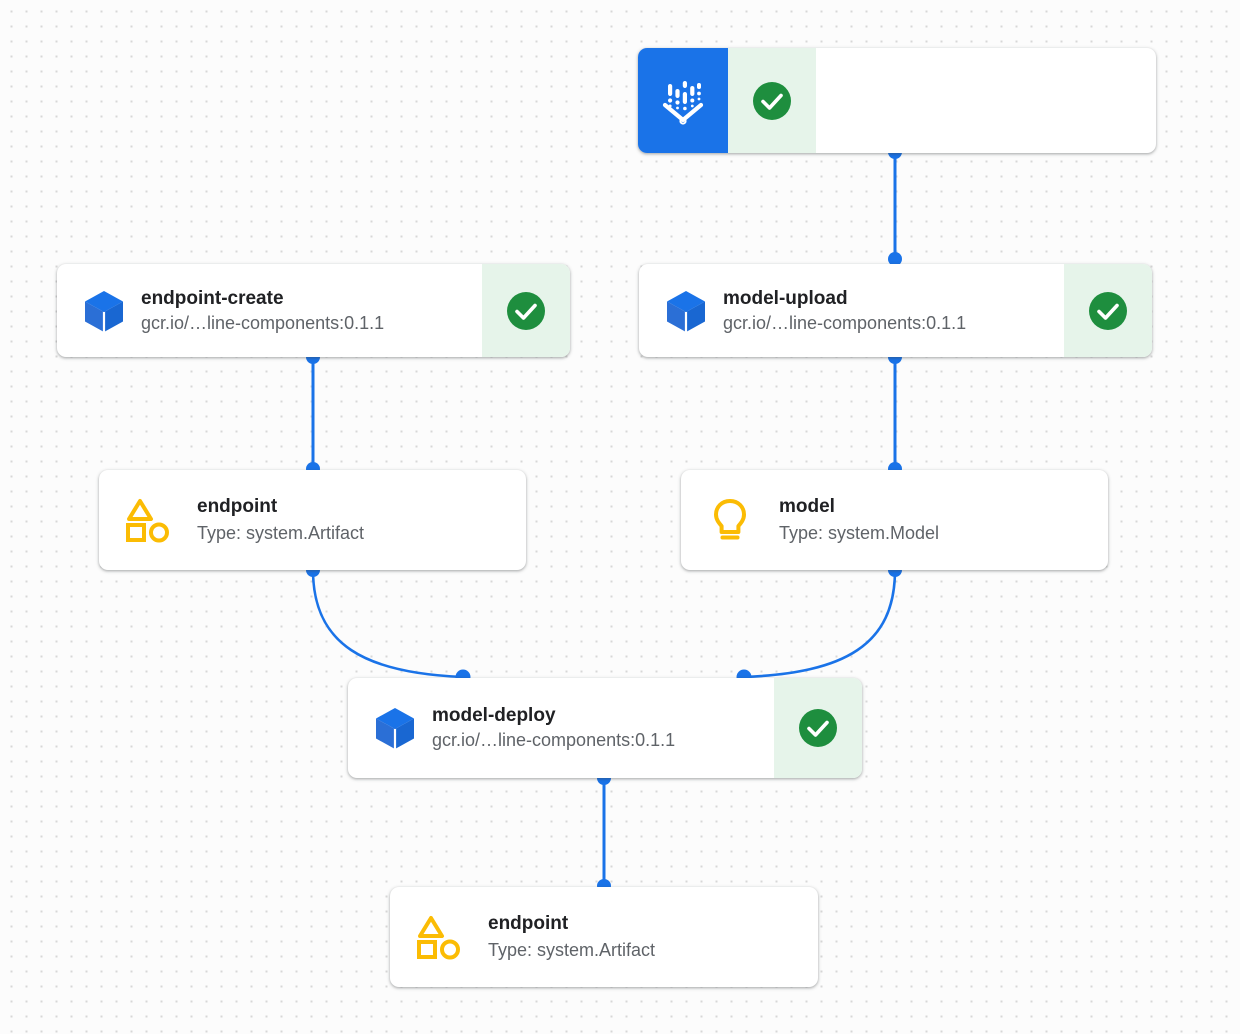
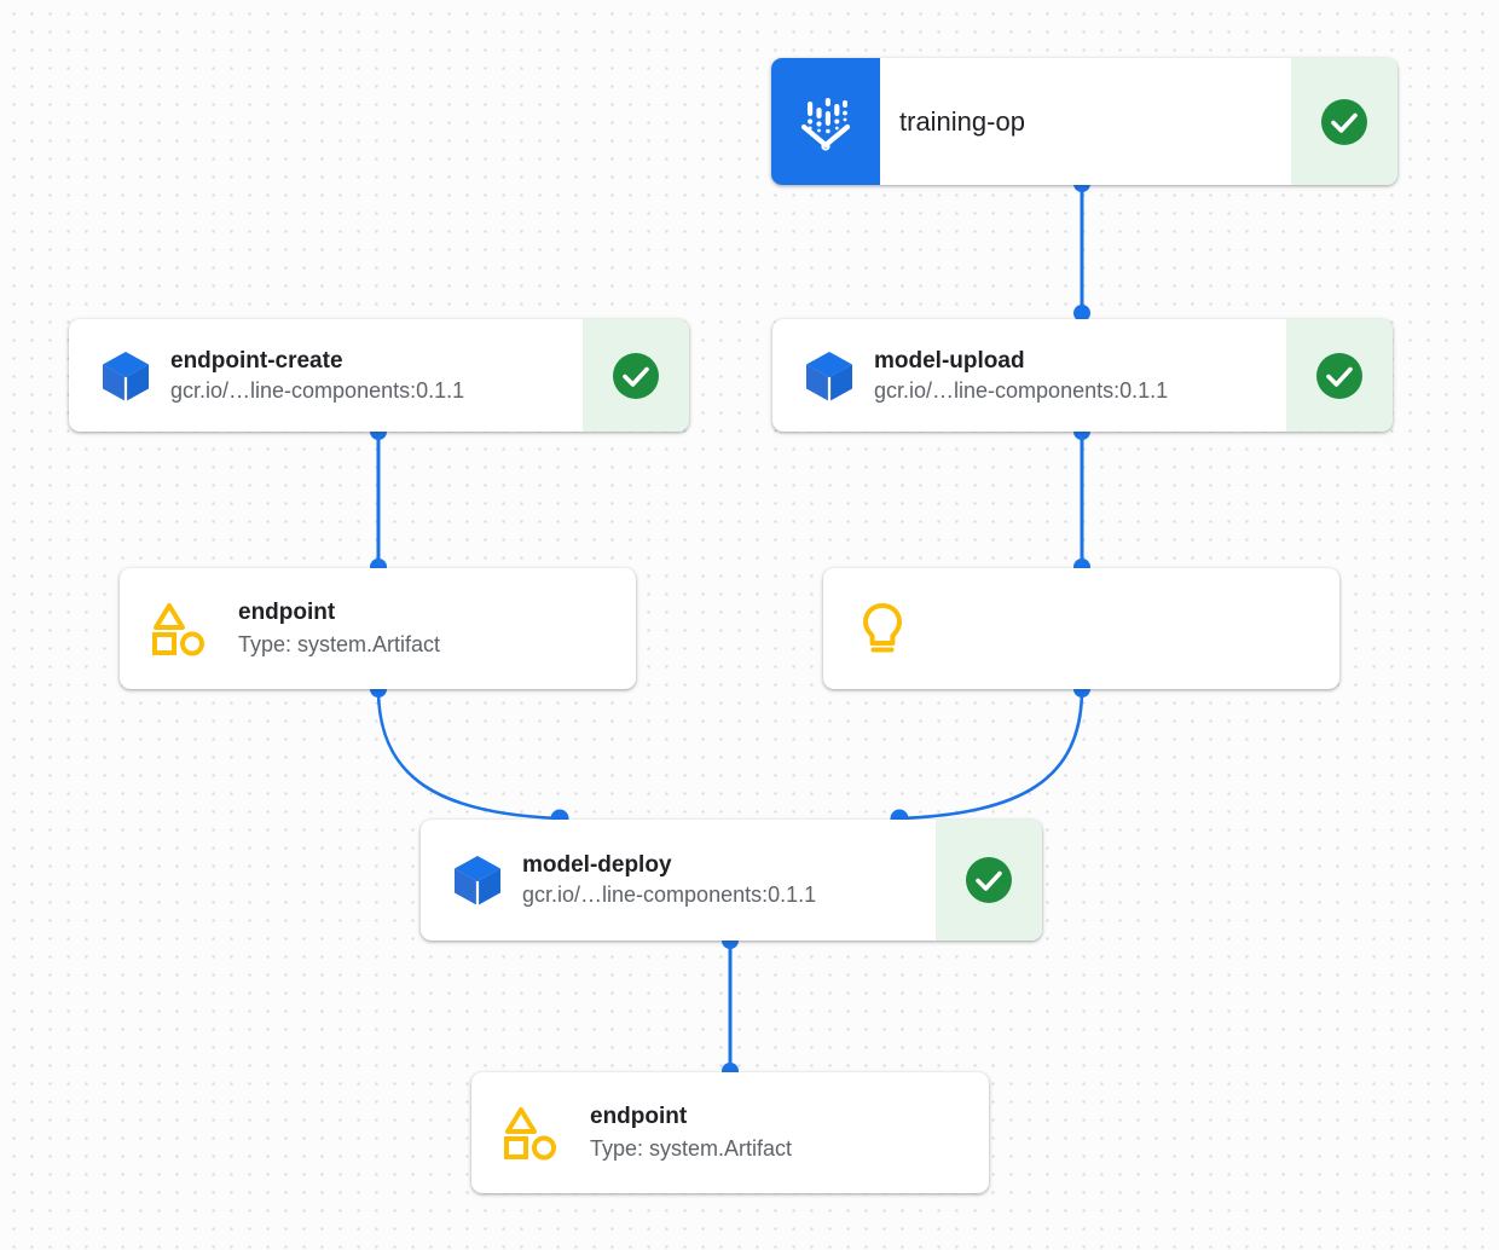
+ training-op
  endpoint-create
  gcr.io/…line-components:0.1.1
  model-upload
  gcr.io/…line-components:0.1.1
  endpoint
  Type: system.Artifact
- model
- Type: system.Model
  model-deploy
  gcr.io/…line-components:0.1.1
  endpoint
  Type: system.Artifact
